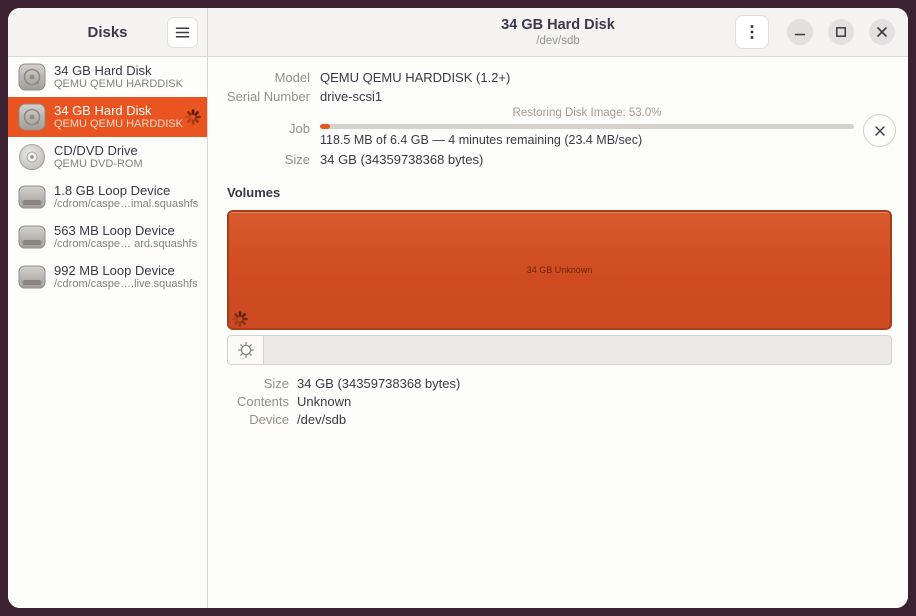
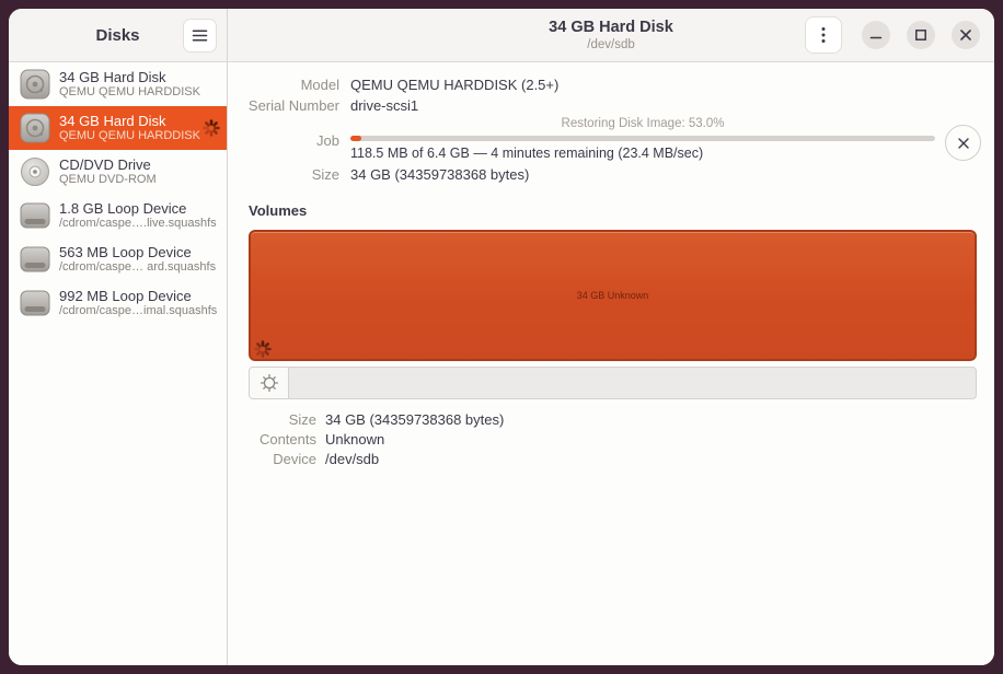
  Disks
  34 GB Hard Disk
  /dev/sdb
  34 GB Hard Disk
  QEMU QEMU HARDDISK
  34 GB Hard Disk
  QEMU QEMU HARDDISK
  CD/DVD Drive
  QEMU DVD-ROM
  1.8 GB Loop Device
- /cdrom/caspe…imal.squashfs
+ /cdrom/caspe….live.squashfs
  563 MB Loop Device
  /cdrom/caspe… ard.squashfs
  992 MB Loop Device
- /cdrom/caspe….live.squashfs
+ /cdrom/caspe…imal.squashfs
  Model
- QEMU QEMU HARDDISK (1.2+)
+ QEMU QEMU HARDDISK (2.5+)
  Serial Number
  drive-scsi1
  Job
  Restoring Disk Image: 53.0%
  118.5 MB of 6.4 GB — 4 minutes remaining (23.4 MB/sec)
  Size
  34 GB (34359738368 bytes)
  Volumes
  34 GB Unknown
  Size
  34 GB (34359738368 bytes)
  Contents
  Unknown
  Device
  /dev/sdb
